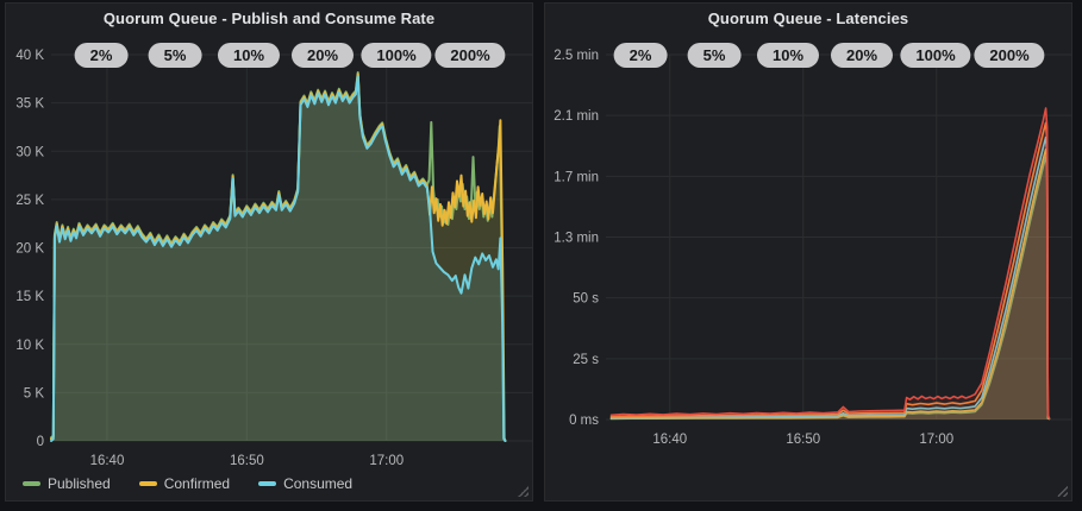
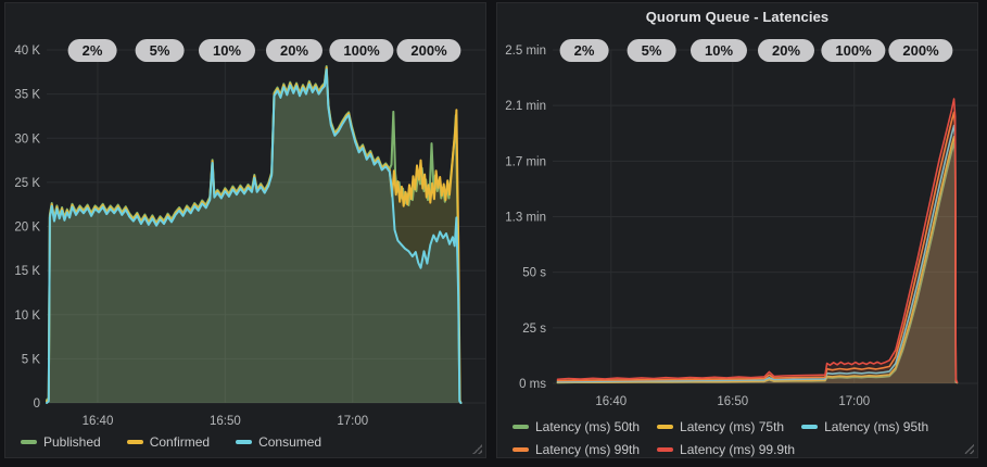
- Quorum Queue - Publish and Consume Rate
  0
  5 K
  10 K
  15 K
  20 K
  25 K
  30 K
  35 K
  40 K
  16:40
  16:50
  17:00
  2%
  5%
  10%
  20%
  100%
  200%
  Published
  Confirmed
  Consumed
  Quorum Queue - Latencies
  0 ms
  25 s
  50 s
  1.3 min
  1.7 min
  2.1 min
  2.5 min
  16:40
  16:50
  17:00
  2%
  5%
  10%
  20%
  100%
  200%
+ Latency (ms) 50th
+ Latency (ms) 75th
+ Latency (ms) 95th
+ Latency (ms) 99th
+ Latency (ms) 99.9th
